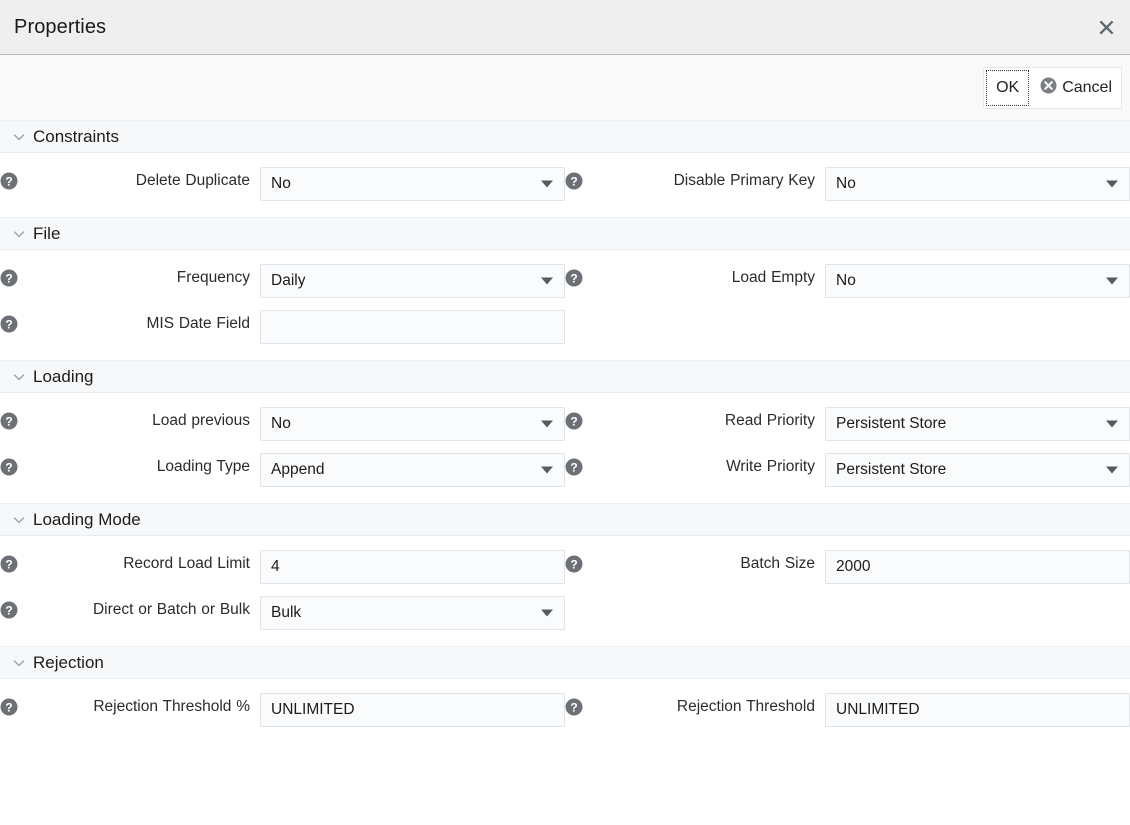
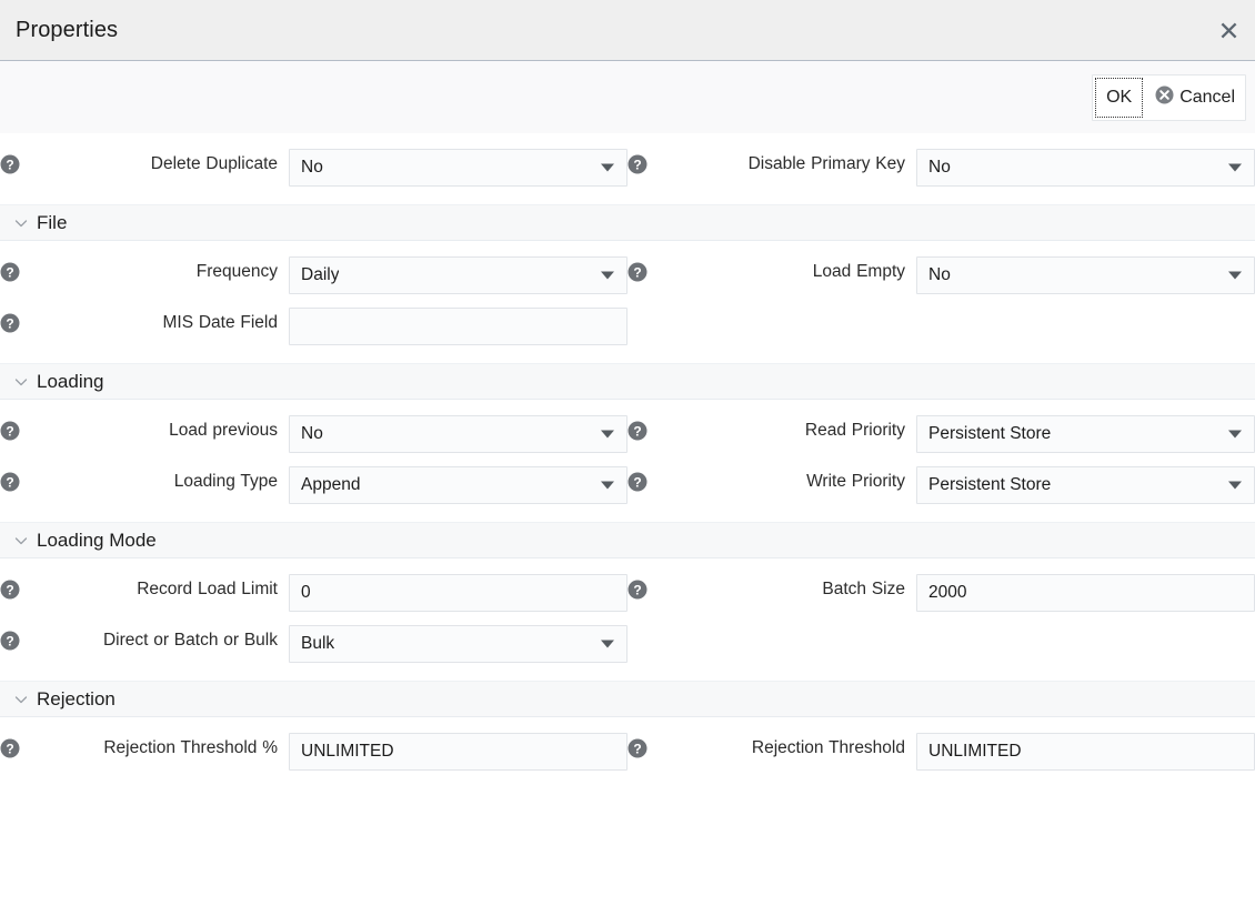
  Properties
  OK
  Cancel
- Constraints
  ?
  Delete Duplicate
  No
  ?
  Disable Primary Key
  No
  File
  ?
  Frequency
  Daily
  ?
  Load Empty
  No
  ?
  MIS Date Field
  Loading
  ?
  Load previous
  No
  ?
  Read Priority
  Persistent Store
  ?
  Loading Type
  Append
  ?
  Write Priority
  Persistent Store
  Loading Mode
  ?
  Record Load Limit
- 4
+ 0
  ?
  Batch Size
  2000
  ?
  Direct or Batch or Bulk
  Bulk
  Rejection
  ?
  Rejection Threshold %
  UNLIMITED
  ?
  Rejection Threshold
  UNLIMITED
